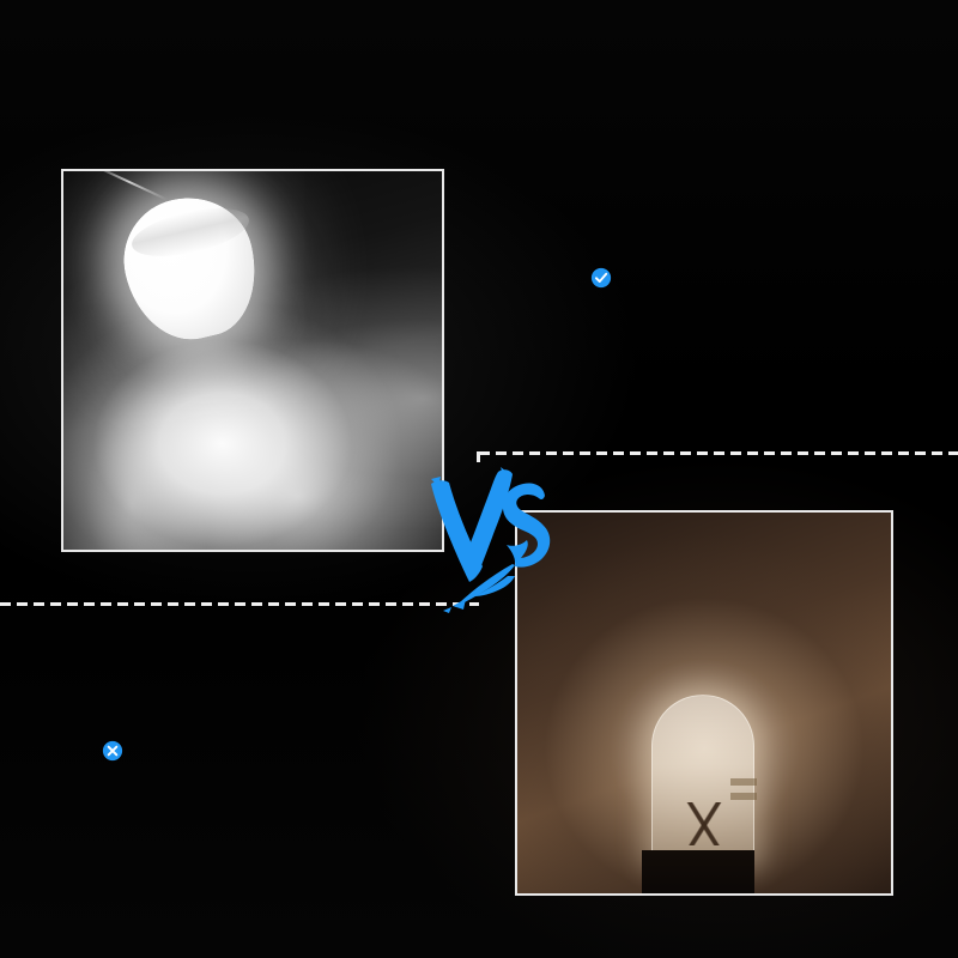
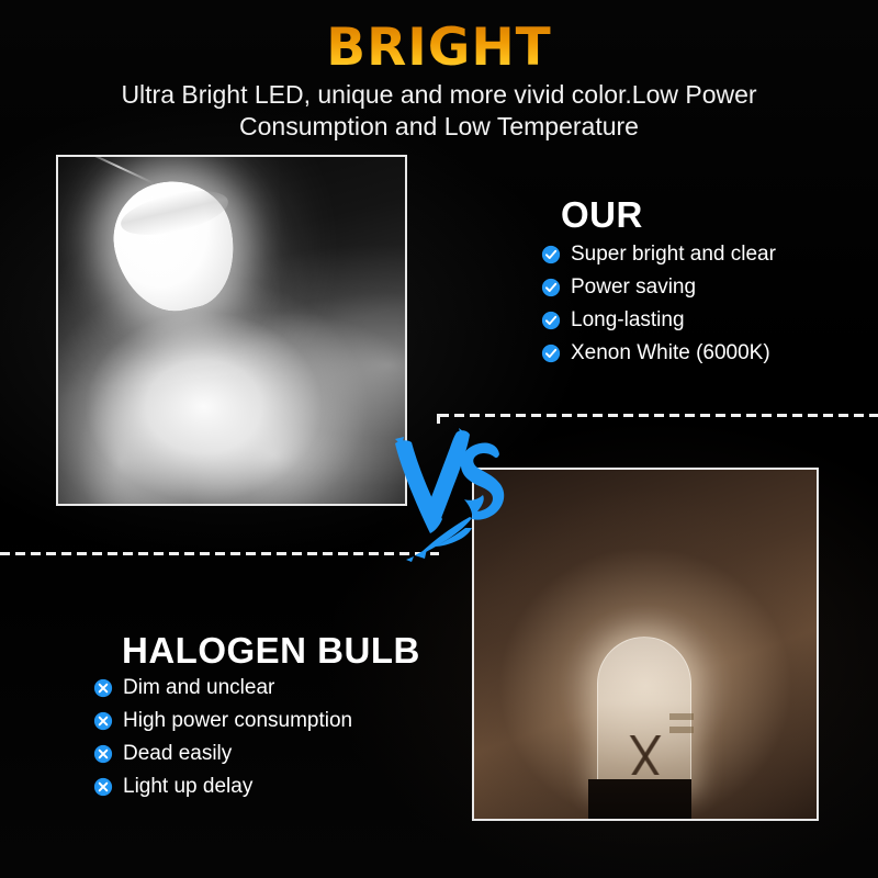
+ BRIGHT
+ Ultra Bright LED, unique and more vivid color.Low Power Consumption and Low Temperature
+ OUR
+ Super bright and clear
+ Power saving
+ Long-lasting
+ Xenon White (6000K)
+ HALOGEN BULB
+ Dim and unclear
+ High power consumption
+ Dead easily
+ Light up delay
